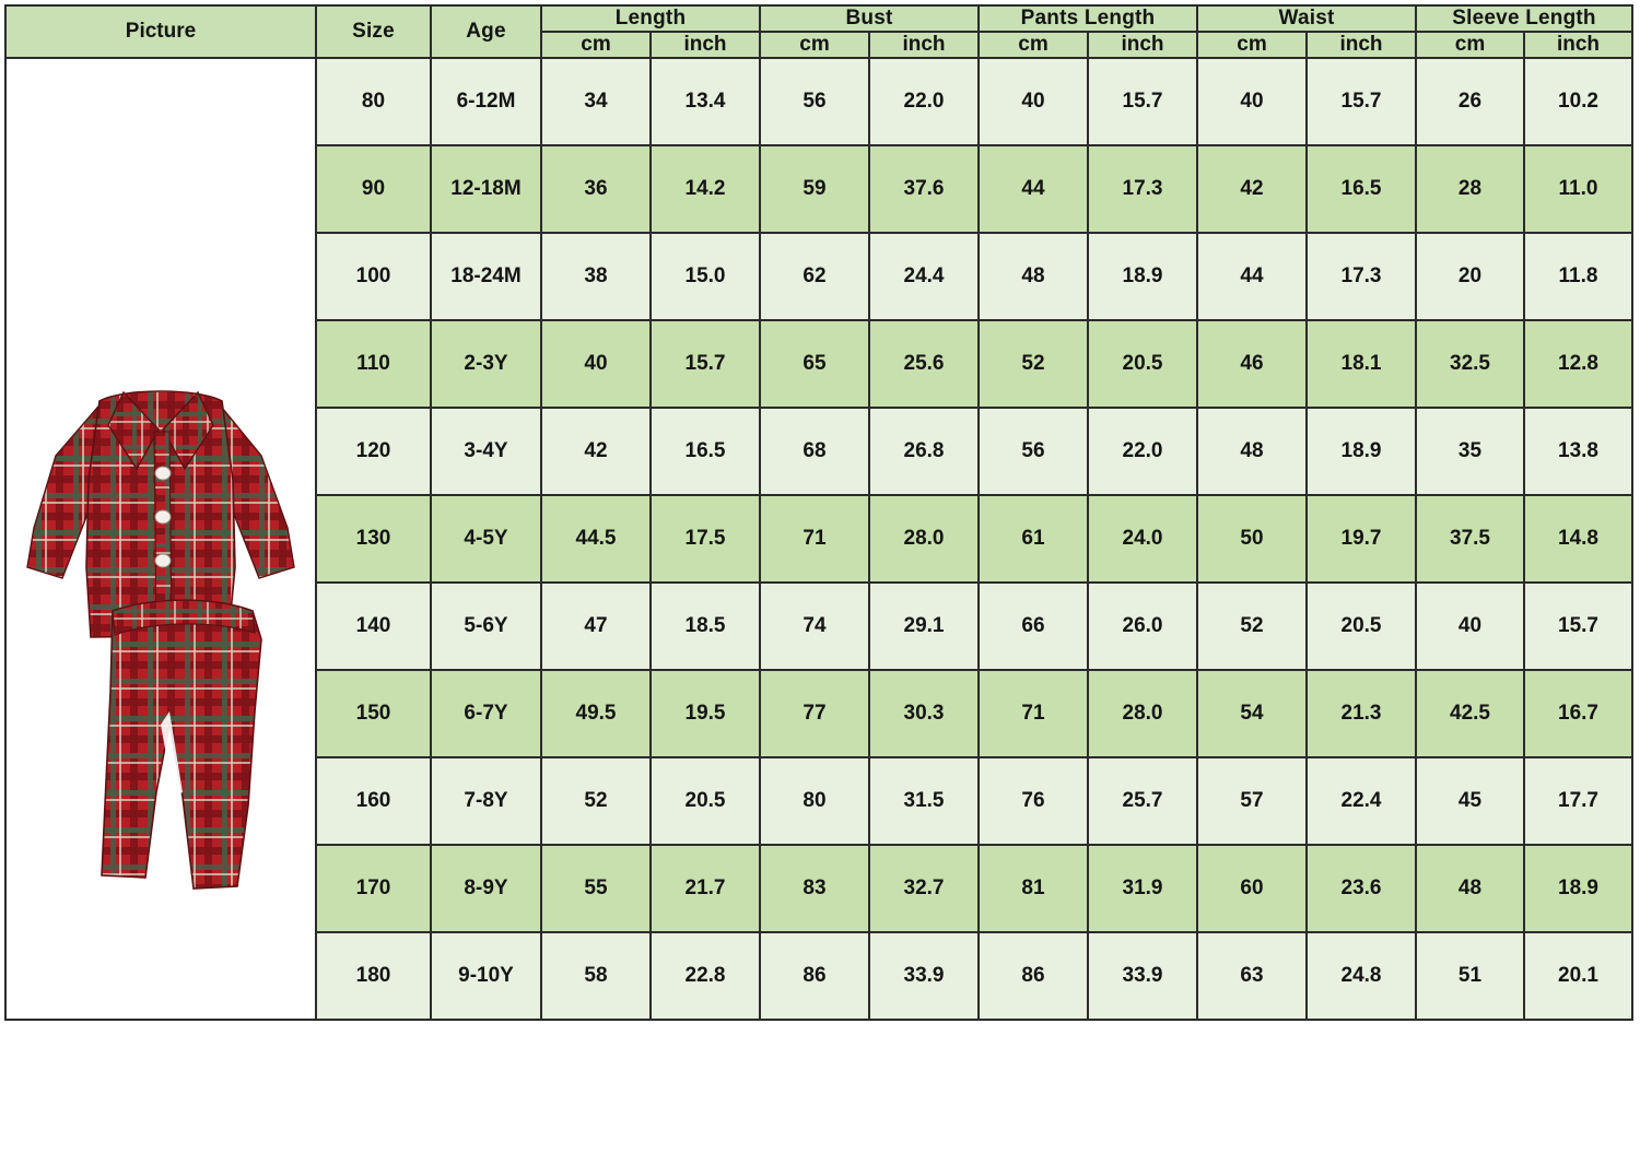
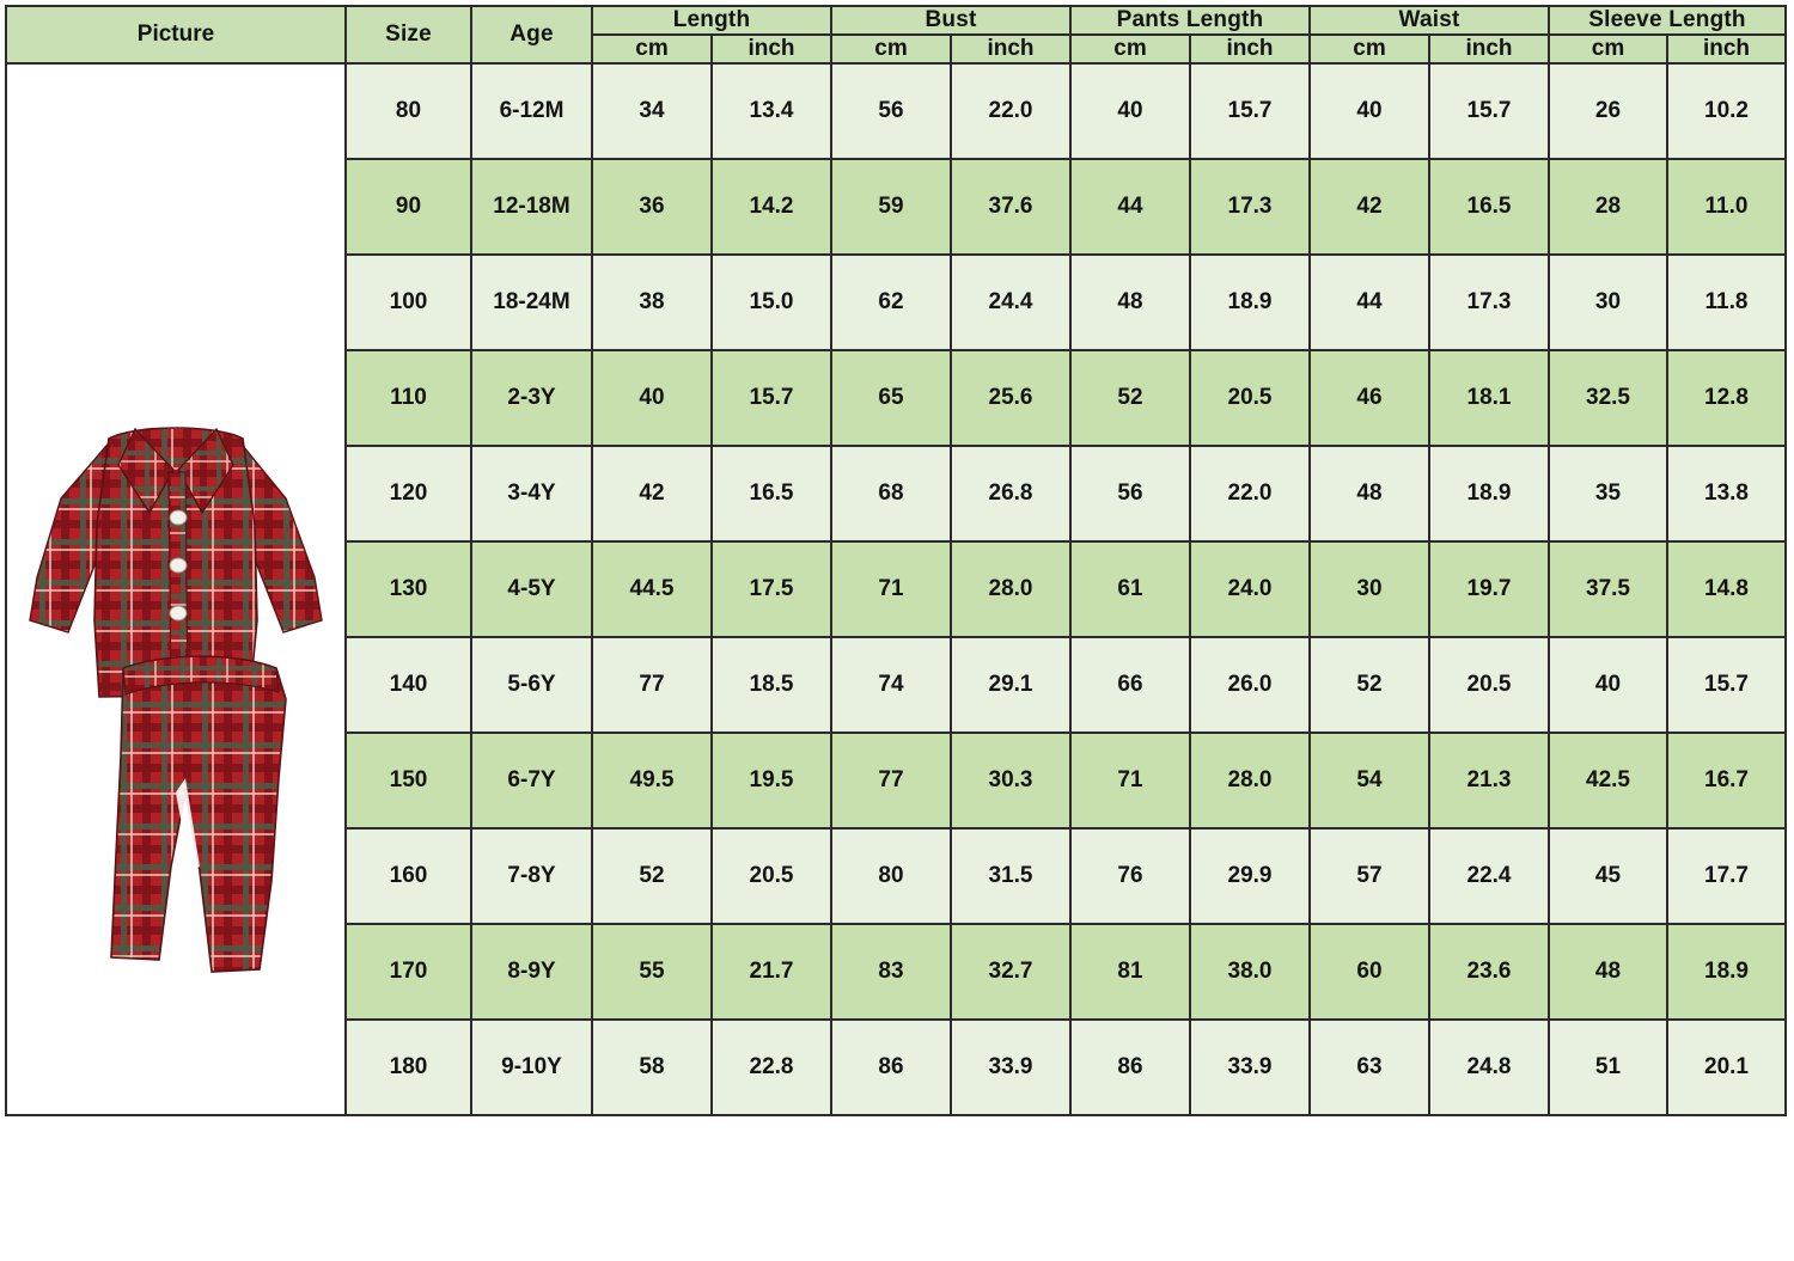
  Picture	Size	Age	Length	Bust	Pants Length	Waist	Sleeve Length
  cm	inch	cm	inch	cm	inch	cm	inch	cm	inch
  	80	6-12M	34	13.4	56	22.0	40	15.7	40	15.7	26	10.2
  90	12-18M	36	14.2	59	37.6	44	17.3	42	16.5	28	11.0
- 100	18-24M	38	15.0	62	24.4	48	18.9	44	17.3	20	11.8
+ 100	18-24M	38	15.0	62	24.4	48	18.9	44	17.3	30	11.8
  110	2-3Y	40	15.7	65	25.6	52	20.5	46	18.1	32.5	12.8
  120	3-4Y	42	16.5	68	26.8	56	22.0	48	18.9	35	13.8
- 130	4-5Y	44.5	17.5	71	28.0	61	24.0	50	19.7	37.5	14.8
+ 130	4-5Y	44.5	17.5	71	28.0	61	24.0	30	19.7	37.5	14.8
- 140	5-6Y	47	18.5	74	29.1	66	26.0	52	20.5	40	15.7
+ 140	5-6Y	77	18.5	74	29.1	66	26.0	52	20.5	40	15.7
  150	6-7Y	49.5	19.5	77	30.3	71	28.0	54	21.3	42.5	16.7
- 160	7-8Y	52	20.5	80	31.5	76	25.7	57	22.4	45	17.7
+ 160	7-8Y	52	20.5	80	31.5	76	29.9	57	22.4	45	17.7
- 170	8-9Y	55	21.7	83	32.7	81	31.9	60	23.6	48	18.9
+ 170	8-9Y	55	21.7	83	32.7	81	38.0	60	23.6	48	18.9
  180	9-10Y	58	22.8	86	33.9	86	33.9	63	24.8	51	20.1
